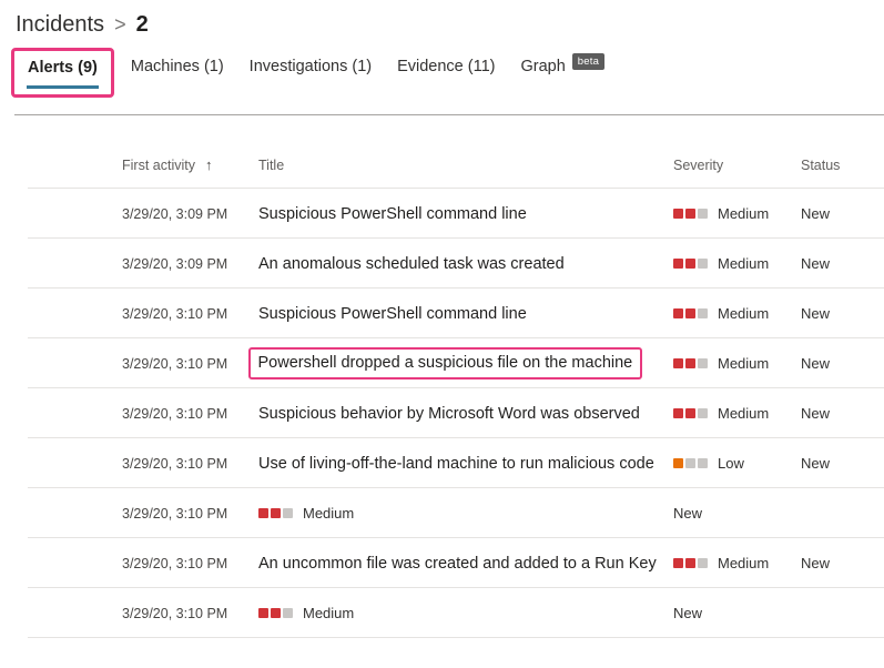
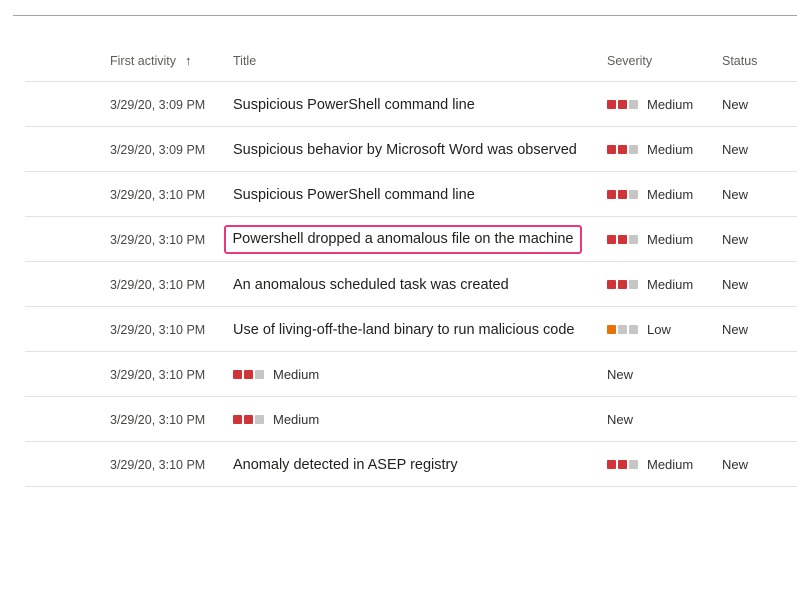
- Incidents
- >
- 2
- Alerts (9)
- Machines (1)
- Investigations (1)
- Evidence (11)
- Graph
- beta
  First activity
  ↑
  Title
  Severity
  Status
  3/29/20, 3:09 PM
  Suspicious PowerShell command line
  Medium
  New
  3/29/20, 3:09 PM
- An anomalous scheduled task was created
+ Suspicious behavior by Microsoft Word was observed
  Medium
  New
  3/29/20, 3:10 PM
  Suspicious PowerShell command line
  Medium
  New
  3/29/20, 3:10 PM
- Powershell dropped a suspicious file on the machine
+ Powershell dropped a anomalous file on the machine
  Medium
  New
  3/29/20, 3:10 PM
- Suspicious behavior by Microsoft Word was observed
+ An anomalous scheduled task was created
  Medium
  New
  3/29/20, 3:10 PM
- Use of living-off-the-land machine to run malicious code
+ Use of living-off-the-land binary to run malicious code
  Low
  New
  3/29/20, 3:10 PM
  Medium
  New
  3/29/20, 3:10 PM
- An uncommon file was created and added to a Run Key
  Medium
  New
  3/29/20, 3:10 PM
+ Anomaly detected in ASEP registry
  Medium
  New
